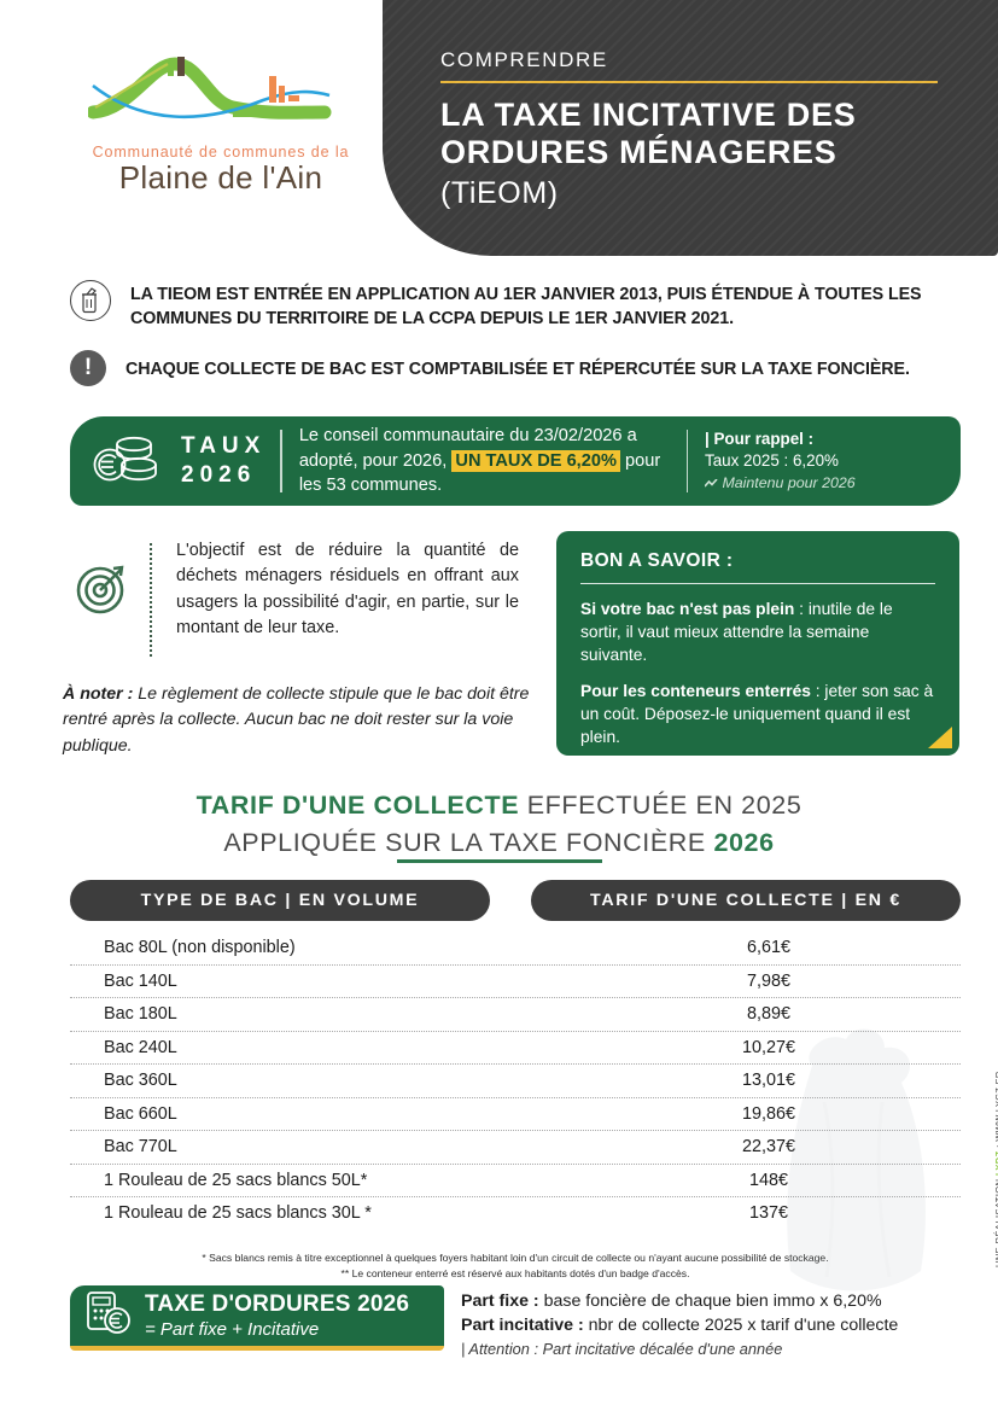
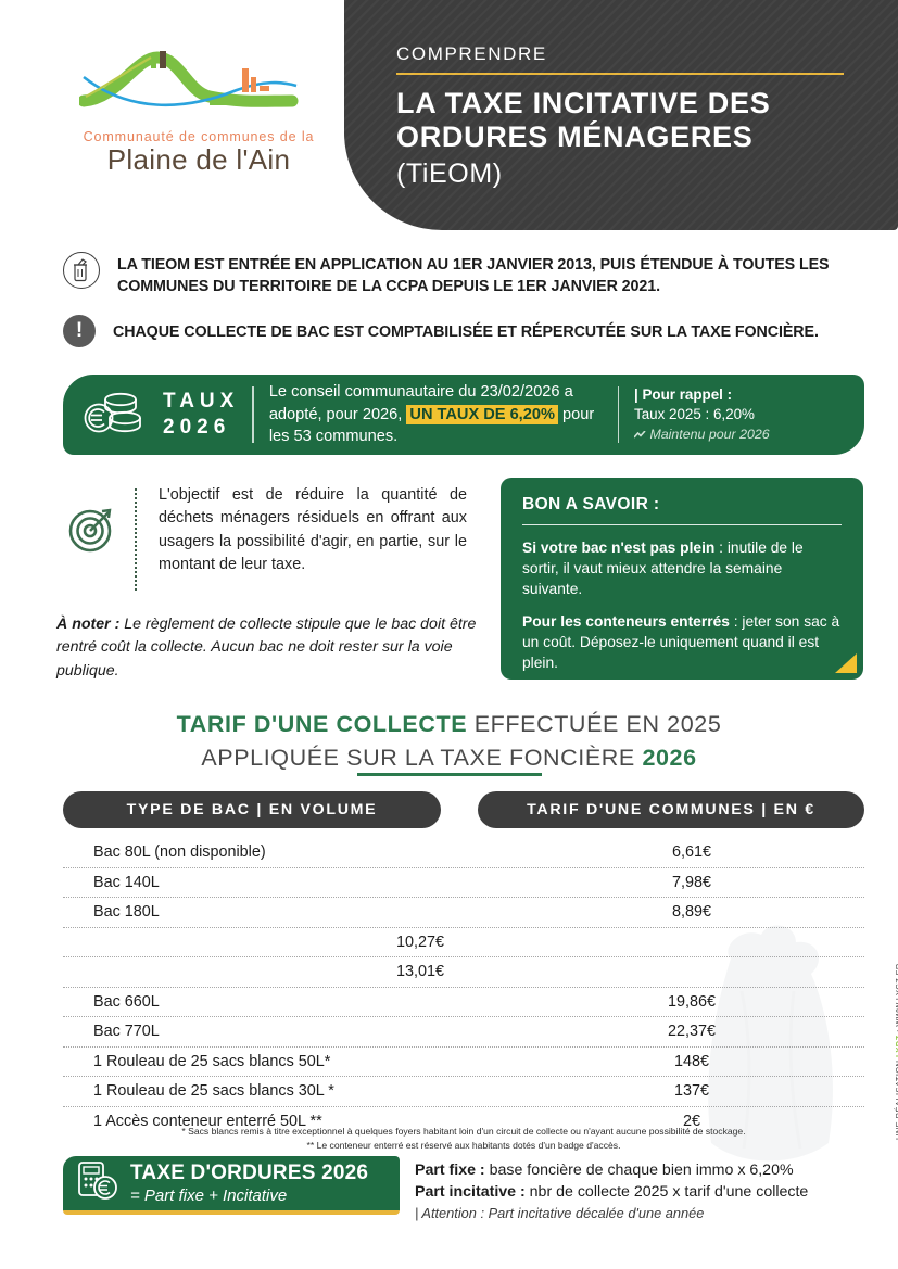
  Communauté de communes de la
  Plaine de l'Ain
  LA TIEOM EST ENTRÉE EN APPLICATION AU 1ER JANVIER 2013, PUIS ÉTENDUE À TOUTES LES COMMUNES DU TERRITOIRE DE LA CCPA DEPUIS LE 1ER JANVIER 2021.
  !
  CHAQUE COLLECTE DE BAC EST COMPTABILISÉE ET RÉPERCUTÉE SUR LA TAXE FONCIÈRE.
  TAUX
  2026
  Le conseil communautaire du 23/02/2026 a adopté, pour 2026, UN TAUX DE 6,20% pour les 53 communes.
  | Pour rappel :
  Taux 2025 : 6,20%
  Maintenu pour 2026
  L'objectif est de réduire la quantité de déchets ménagers résiduels en offrant aux usagers la possibilité d'agir, en partie, sur le montant de leur taxe.
- À noter : Le règlement de collecte stipule que le bac doit être rentré après la collecte. Aucun bac ne doit rester sur la voie publique.
+ À noter : Le règlement de collecte stipule que le bac doit être rentré coût la collecte. Aucun bac ne doit rester sur la voie publique.
  BON A SAVOIR :
  Si votre bac n'est pas plein : inutile de le sortir, il vaut mieux attendre la semaine suivante.
  Pour les conteneurs enterrés : jeter son sac à un coût. Déposez-le uniquement quand il est plein.
  TARIF D'UNE COLLECTE EFFECTUÉE EN 2025
  APPLIQUÉE SUR LA TAXE FONCIÈRE 2026
  TYPE DE BAC | EN VOLUME
- TARIF D'UNE COLLECTE | EN €
+ TARIF D'UNE COMMUNES | EN €
  Bac 80L (non disponible)
  6,61€
  Bac 140L
  7,98€
  Bac 180L
  8,89€
- Bac 240L
  10,27€
- Bac 360L
  13,01€
  Bac 660L
  19,86€
  Bac 770L
  22,37€
  1 Rouleau de 25 sacs blancs 50L*
  148€
  1 Rouleau de 25 sacs blancs 30L *
  137€
+ 1 Accès conteneur enterré 50L **
+ 2€
  * Sacs blancs remis à titre exceptionnel à quelques foyers habitant loin d'un circuit de collecte ou n'ayant aucune possibilité de stockage.
  ** Le conteneur enterré est réservé aux habitants dotés d'un badge d'accès.
  TAXE D'ORDURES 2026
  = Part fixe + Incitative
  Part fixe : base foncière de chaque bien immo x 6,20%
  Part incitative : nbr de collecte 2025 x tarif d'une collecte
  | Attention : Part incitative décalée d'une année
